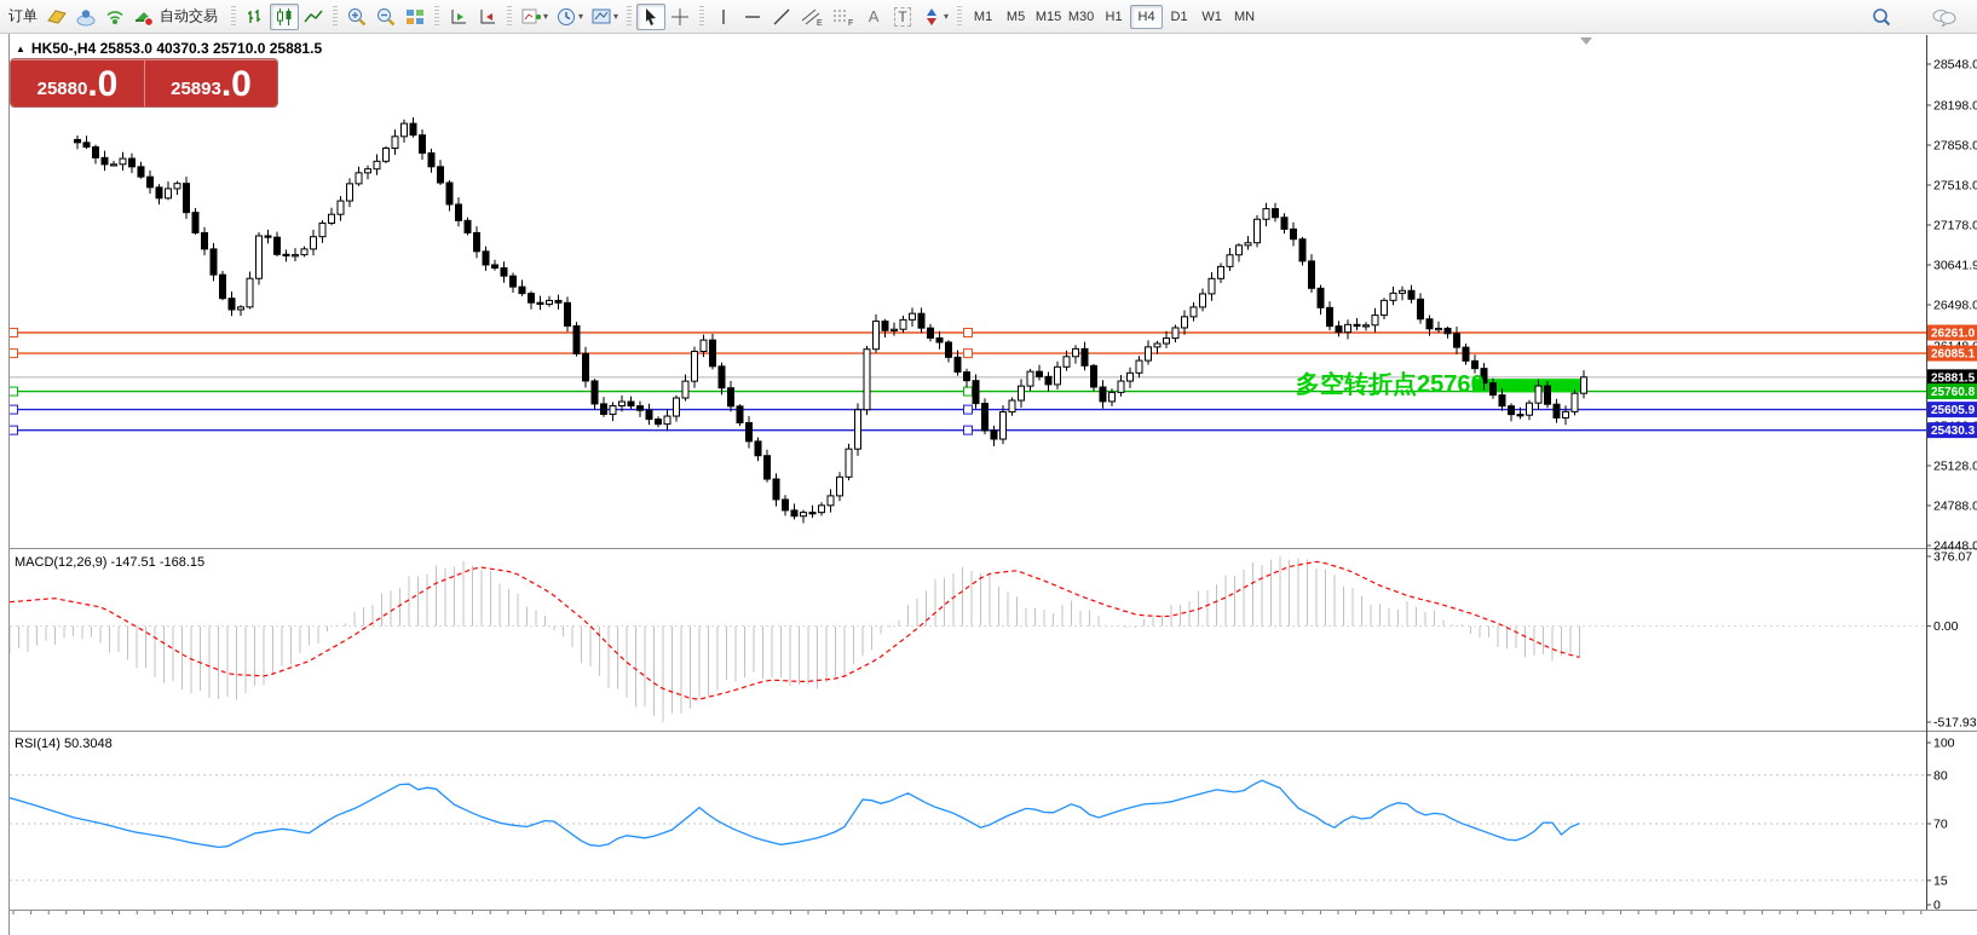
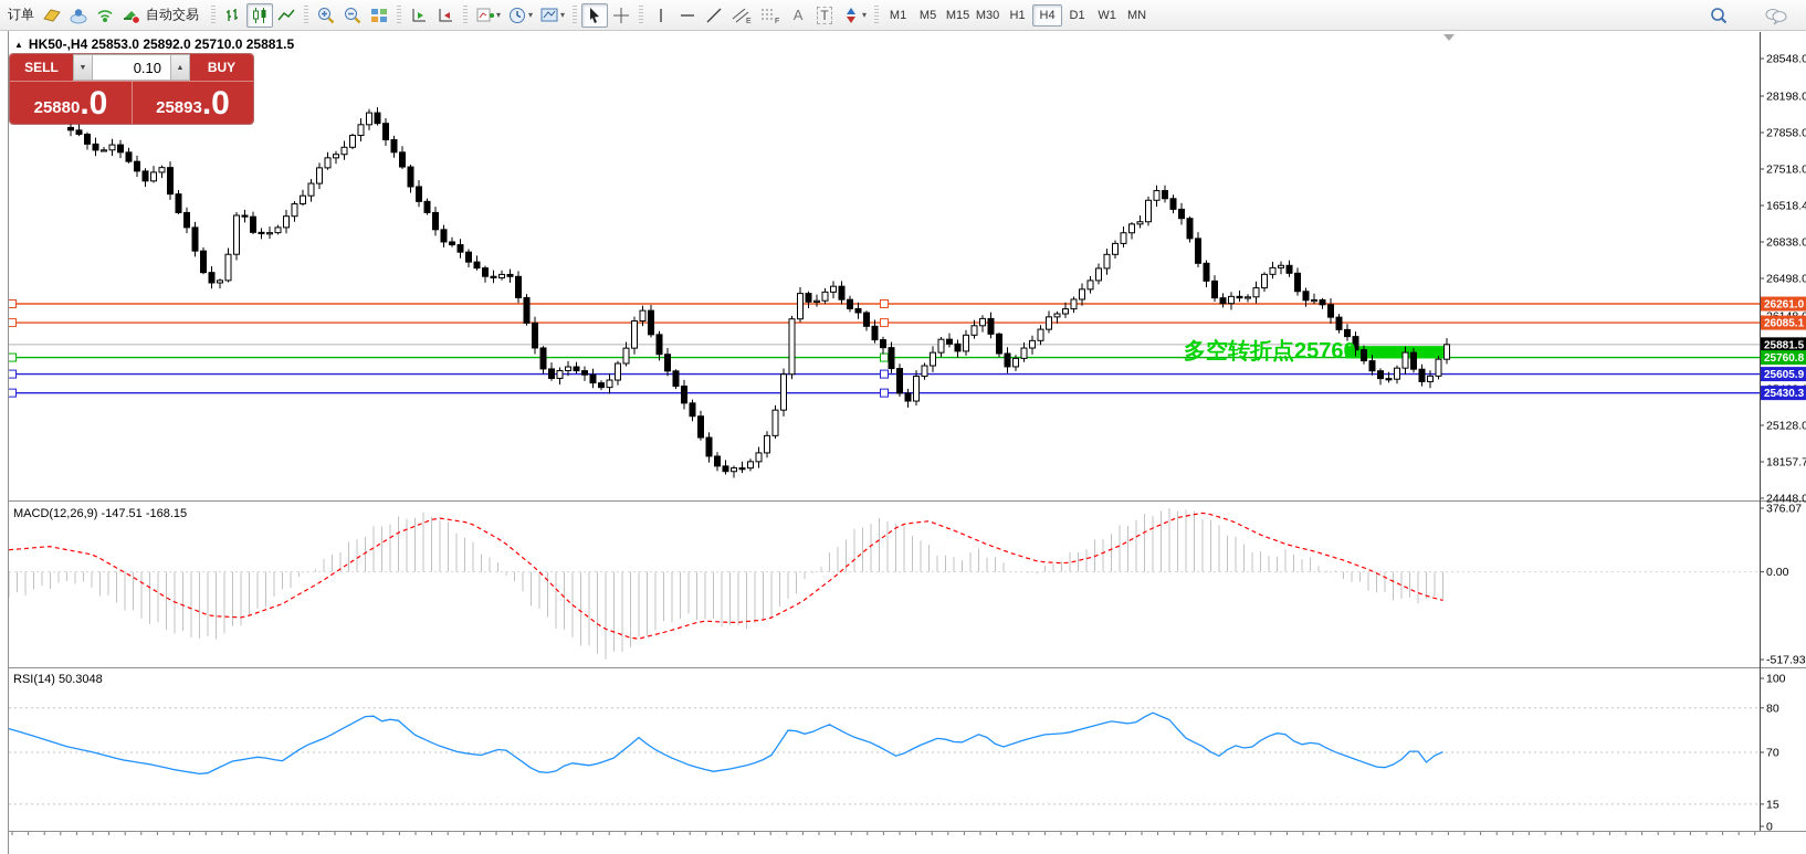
  订单
  自动交易
  ▾
  ▾
  ▾
  A
  T
  ▾
  M1
  M5
  M15
  M30
  H1
  H4
  D1
  W1
  MN
  28548.0
  28198.0
  27858.0
  27518.0
- 27178.0
+ 16518.4
- 30641.9
+ 26838.0
  26498.0
  25128.0
- 24788.0
+ 18157.7
  24448.0
  376.07
  0.00
  -517.93
  100
  80
  70
  15
  0
  26261.0
  26085.1
  25881.5
  25760.8
  25605.9
  25430.3
  ▲
- HK50-,H4 25853.0 40370.3 25710.0 25881.5
+ HK50-,H4 25853.0 25892.0 25710.0 25881.5
+ SELL
+ 0.10
+ BUY
  25880
  .0
  25893
  .0
  MACD(12,26,9) -147.51 -168.15
  RSI(14) 50.3048
  多空转折点25760
